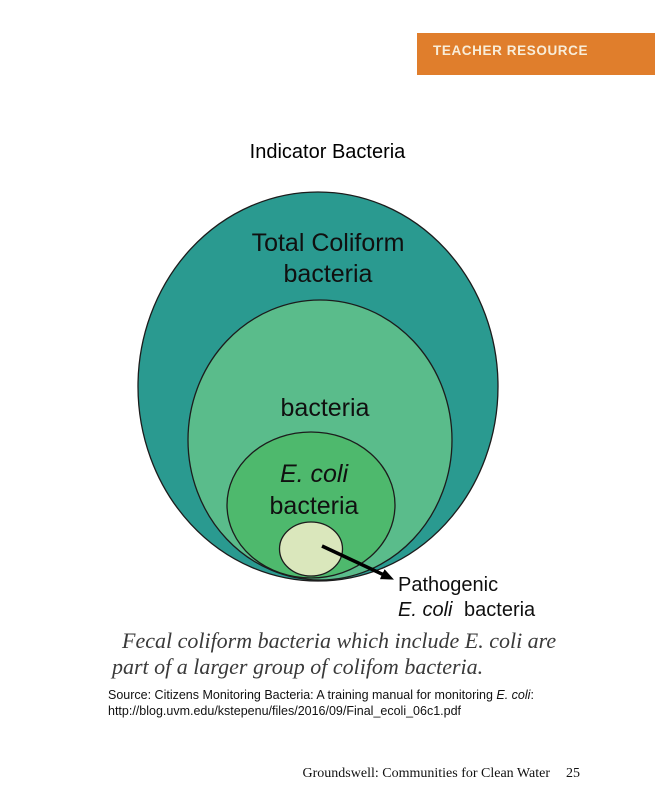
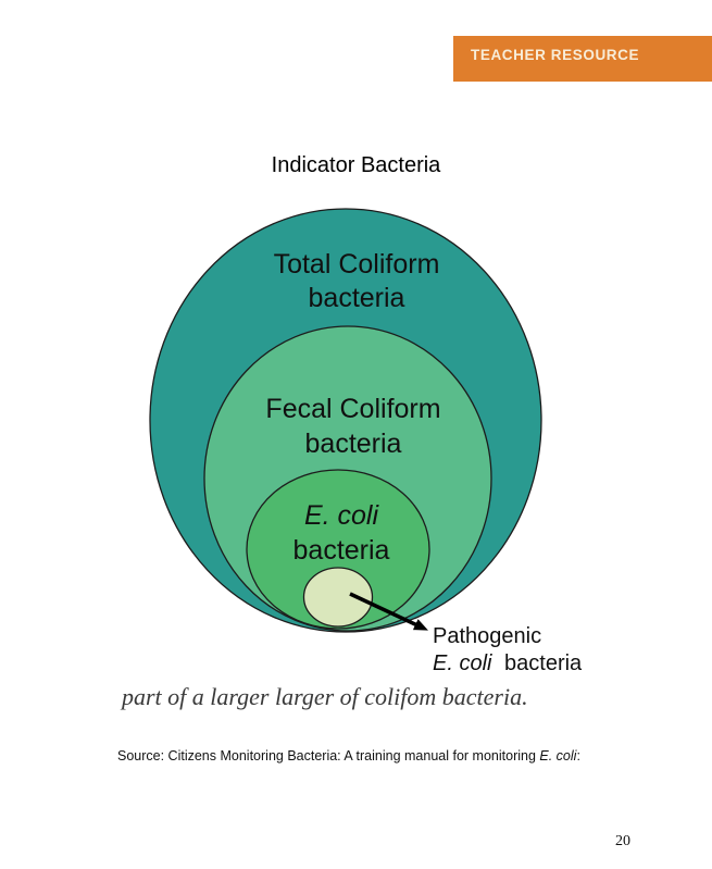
  TEACHER RESOURCE
  Indicator Bacteria
  Total Coliform
  bacteria
+ Fecal Coliform
  bacteria
  E. coli
  bacteria
  Pathogenic
  E. coli bacteria
- Fecal coliform bacteria which include E. coli are
- part of a larger group of colifom bacteria.
+ part of a larger larger of colifom bacteria.
  Source: Citizens Monitoring Bacteria: A training manual for monitoring E. coli:
- http://blog.uvm.edu/kstepenu/files/2016/09/Final_ecoli_06c1.pdf
- Groundswell: Communities for Clean Water
- 25
+ 20
